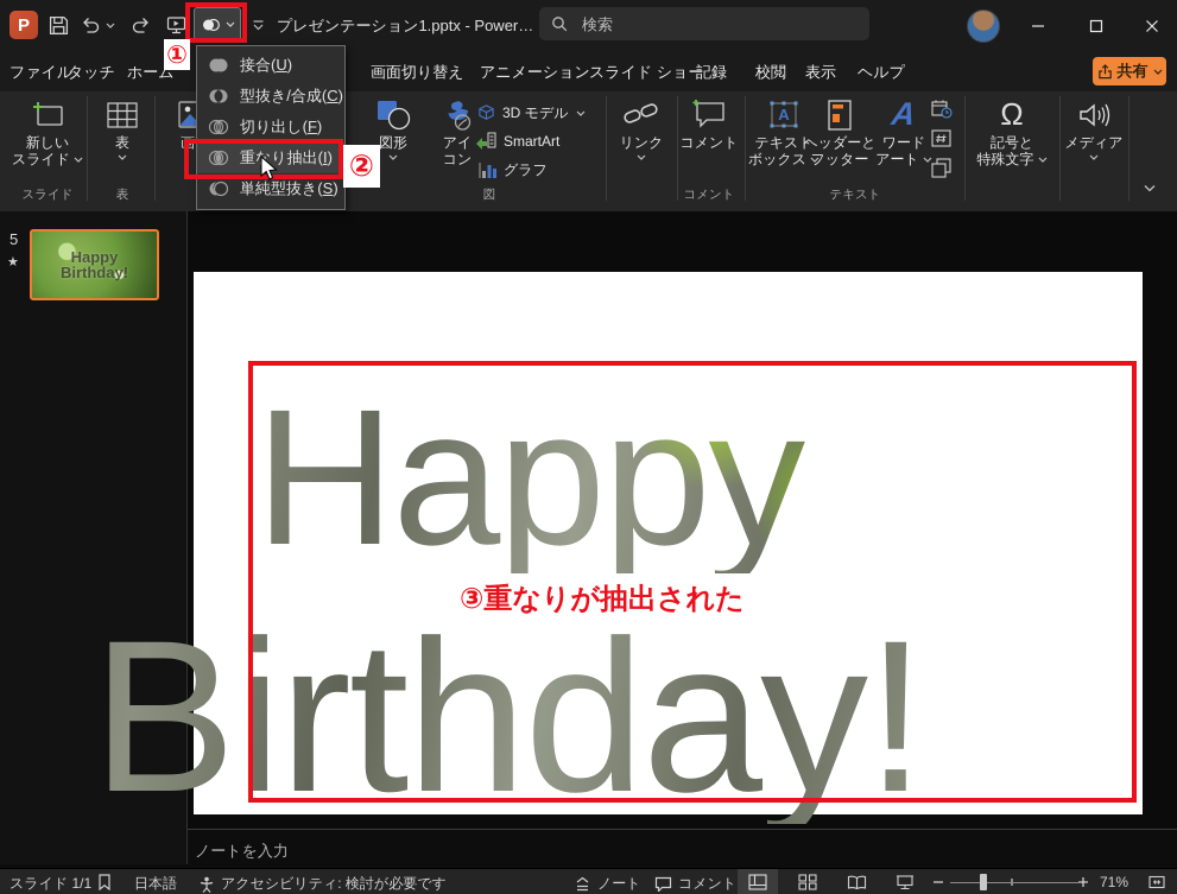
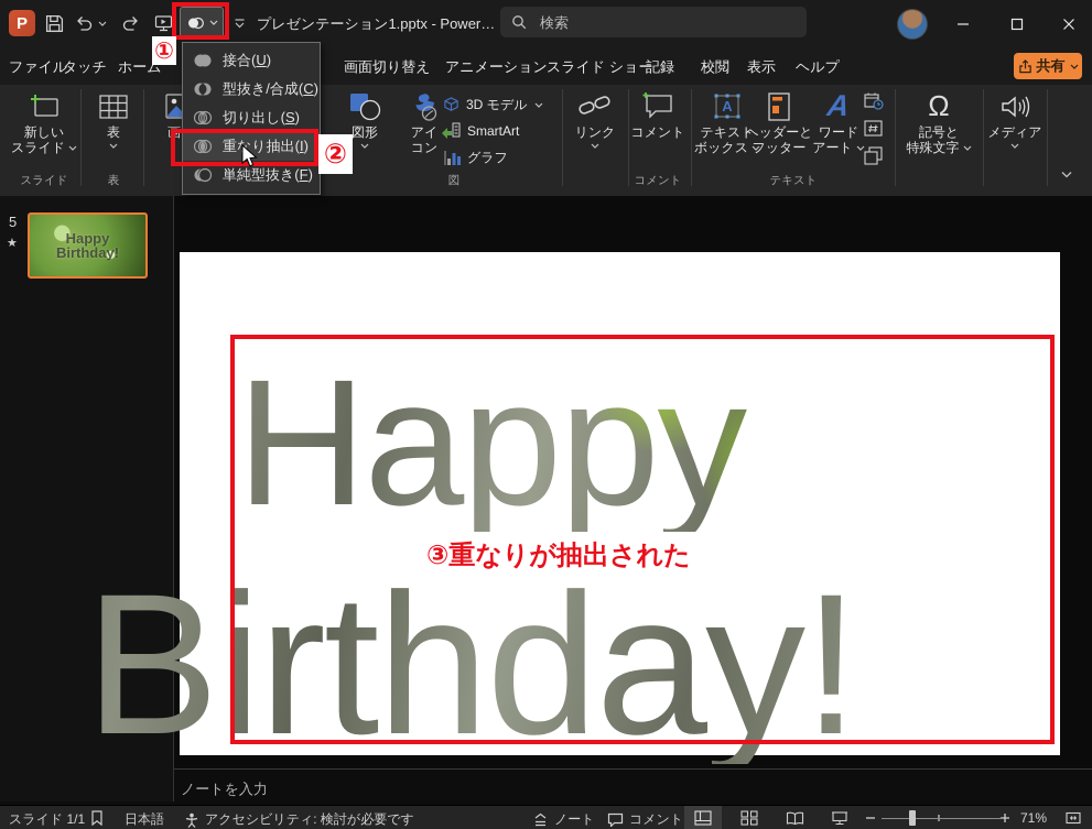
  P
  プレゼンテーション1.pptx - Power…
  検索
  ファイル
  タッチ
  ホーム
  画面切り替え
  アニメーション
  スライド ショー
  記録
  校閲
  表示
  ヘルプ
  共有
  新しい
  スライド
  表
  図形
  アイ
  コン
  3D モデル
  SmartArt
  グラフ
  図
  リンク
  コメント
  コメント
  A
  テキスト
  ボックス
  ヘッダーと
  フッター
  ワード
  アート
  テキスト
  Ω
  記号と
  特殊文字
  メディア
  スライド
  表
  接合(U)
  型抜き/合成(C)
- 切り出し(F)
+ 切り出し(S)
  重なり抽出(I)
- 単純型抜き(S)
+ 単純型抜き(F)
  5
  ★
  Happy
  Birthday!
  Happy
  Birthday!
  ノートを入力
  スライド 1/1
  日本語
  アクセシビリティ: 検討が必要です
  ノート
  コメント
  71%
  ①
  ②
  ③重なりが抽出された
